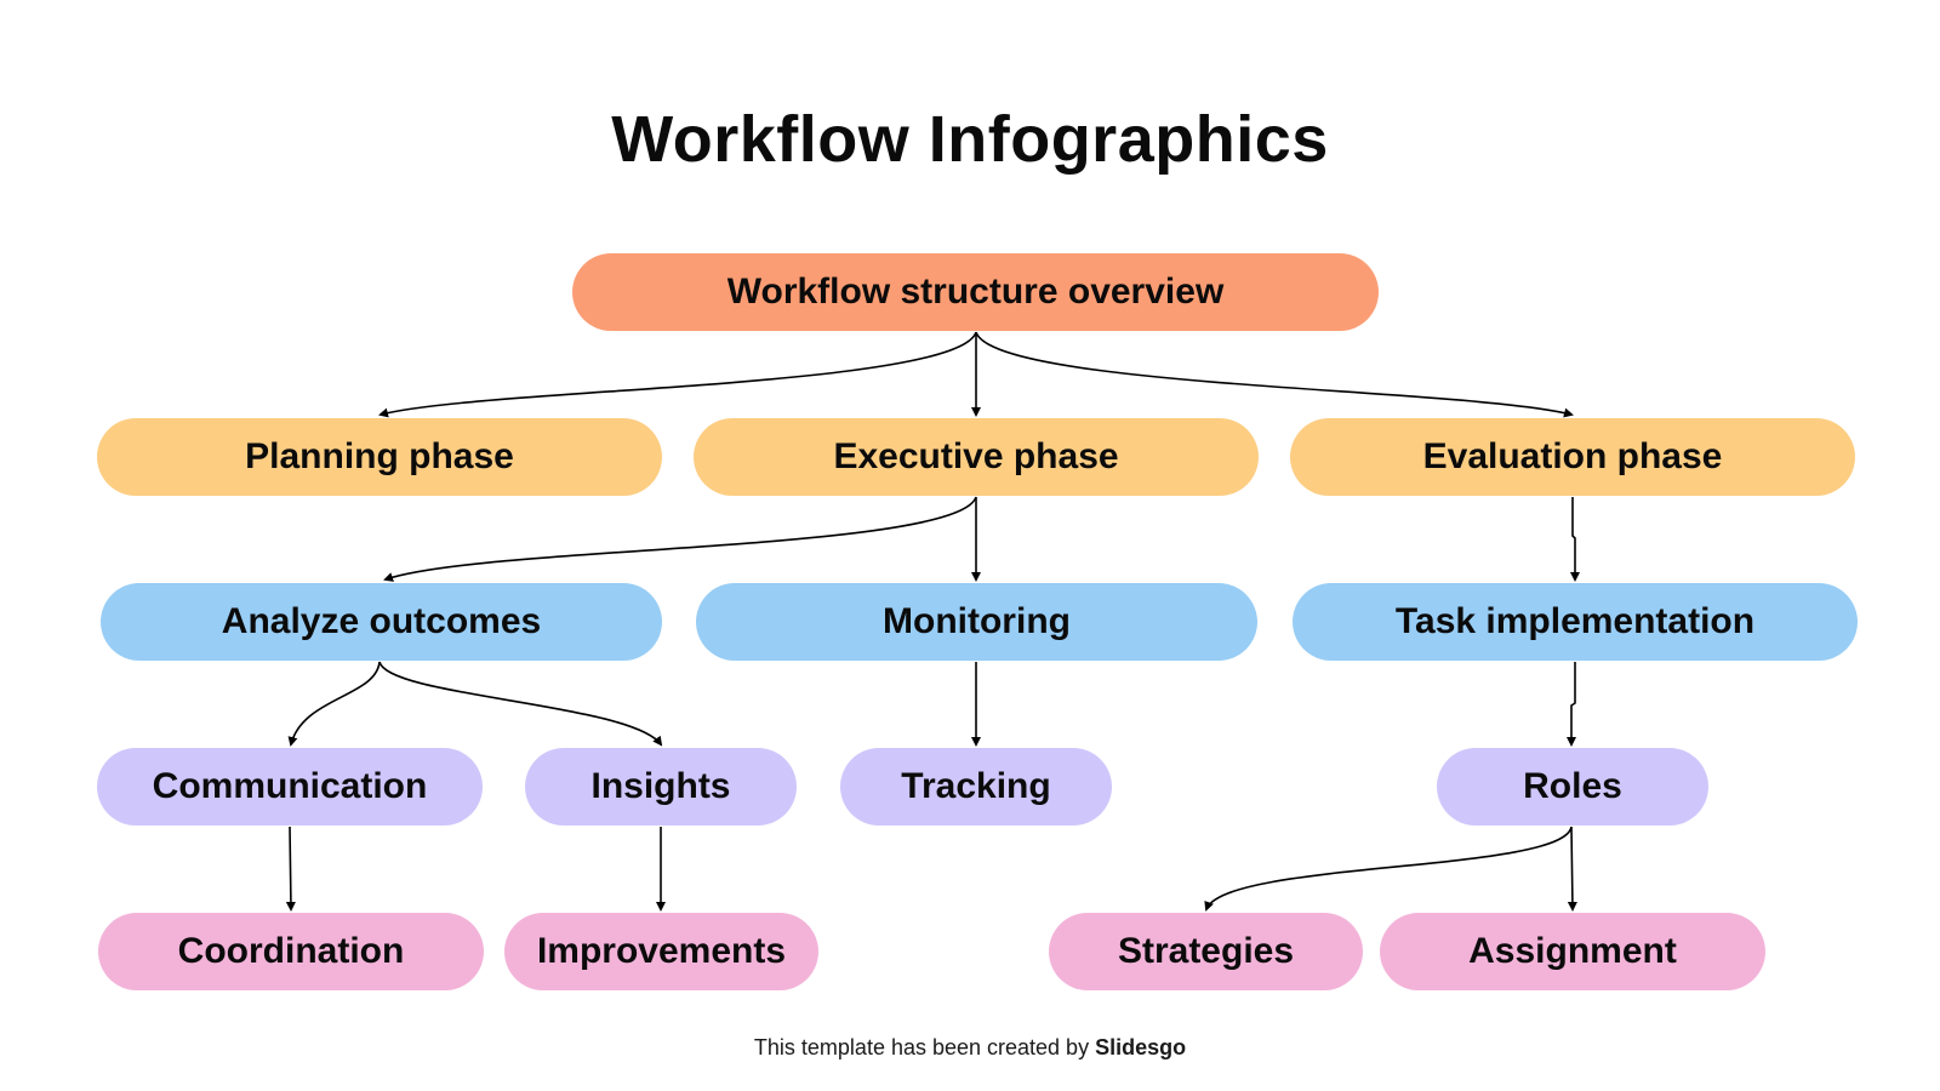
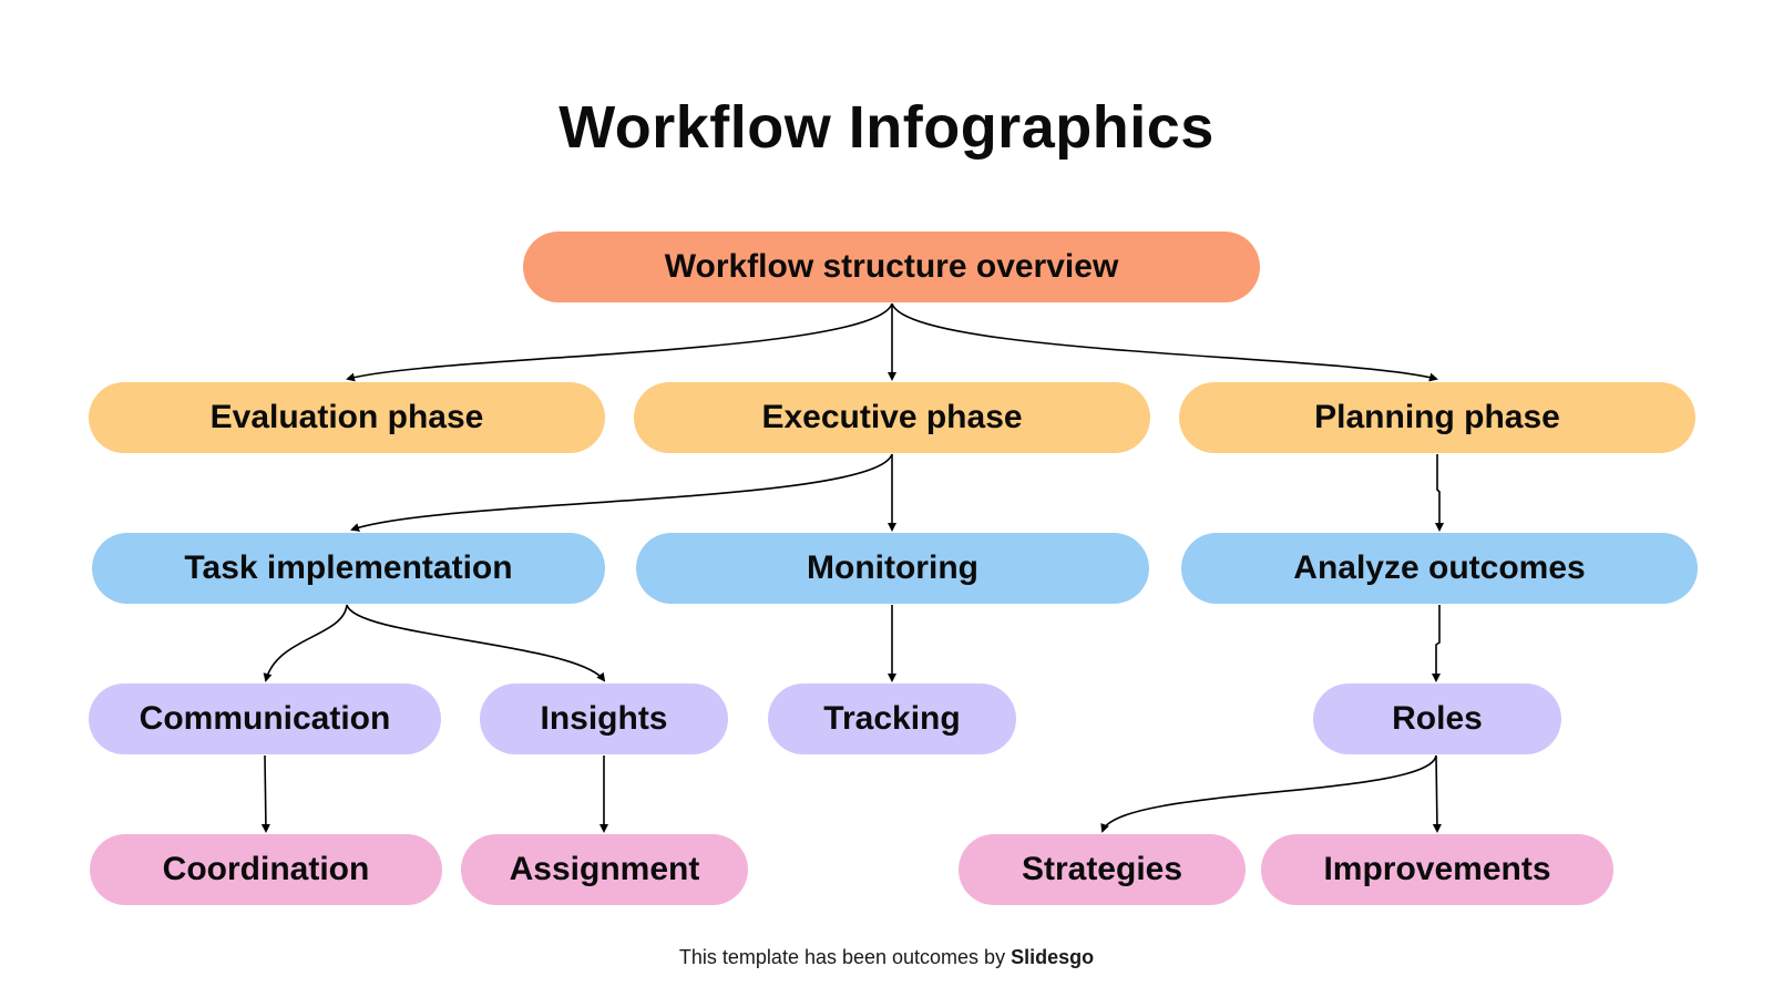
  Workflow Infographics
  Workflow structure overview
- Planning phase
+ Evaluation phase
  Executive phase
- Evaluation phase
+ Planning phase
- Analyze outcomes
+ Task implementation
  Monitoring
- Task implementation
+ Analyze outcomes
  Communication
  Insights
  Tracking
  Roles
  Coordination
- Improvements
+ Assignment
  Strategies
- Assignment
+ Improvements
- This template has been created by Slidesgo
+ This template has been outcomes by Slidesgo
